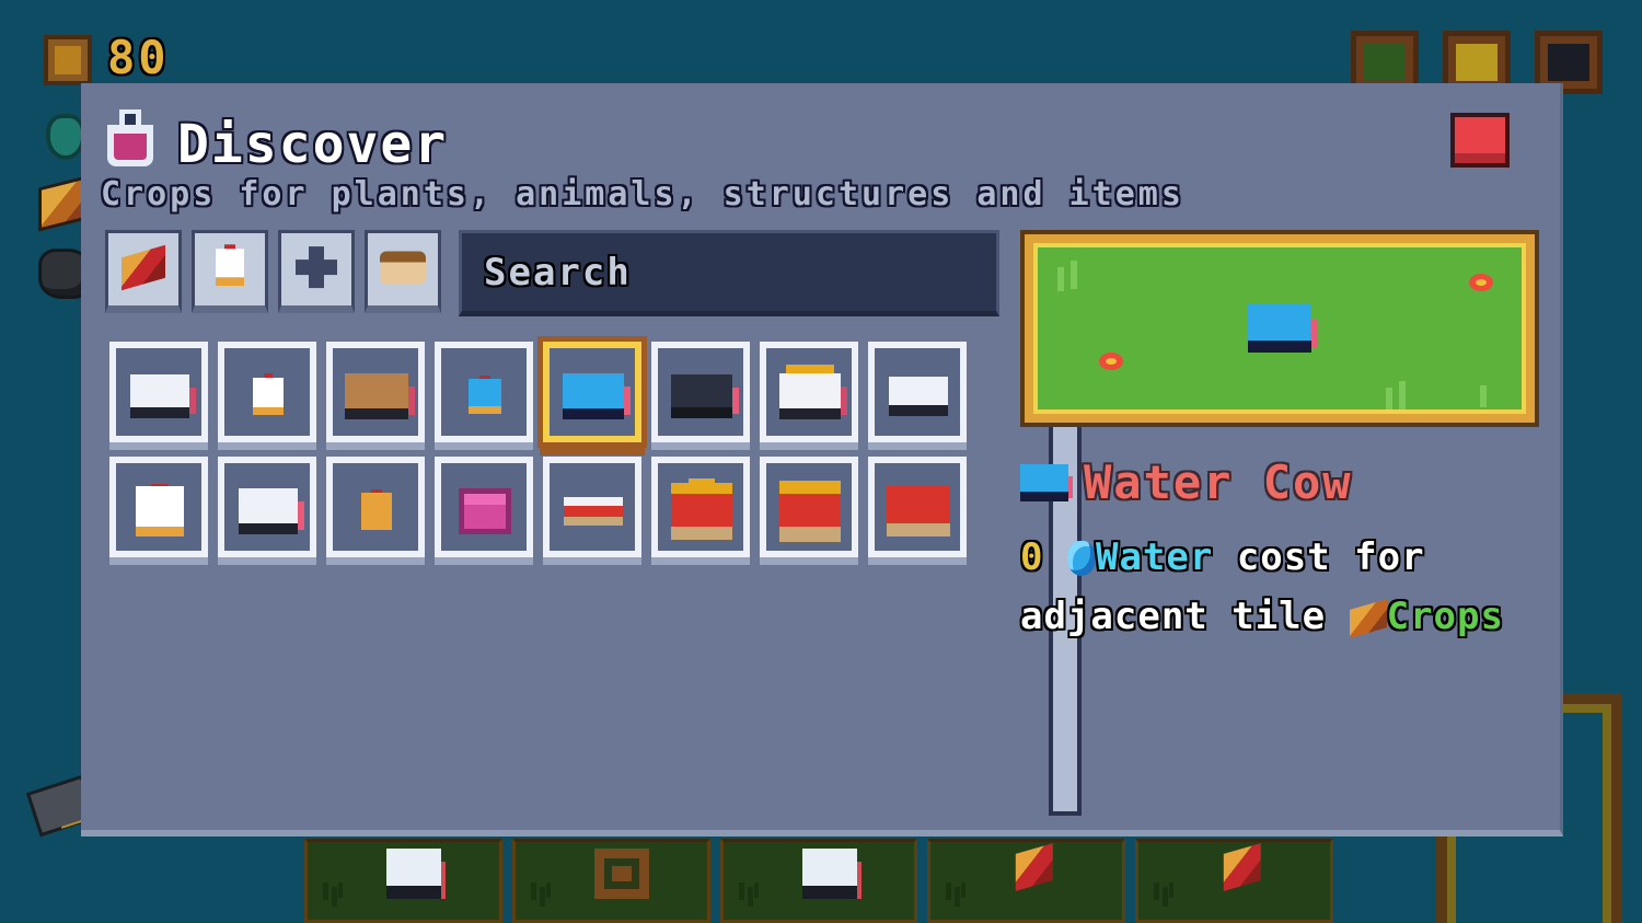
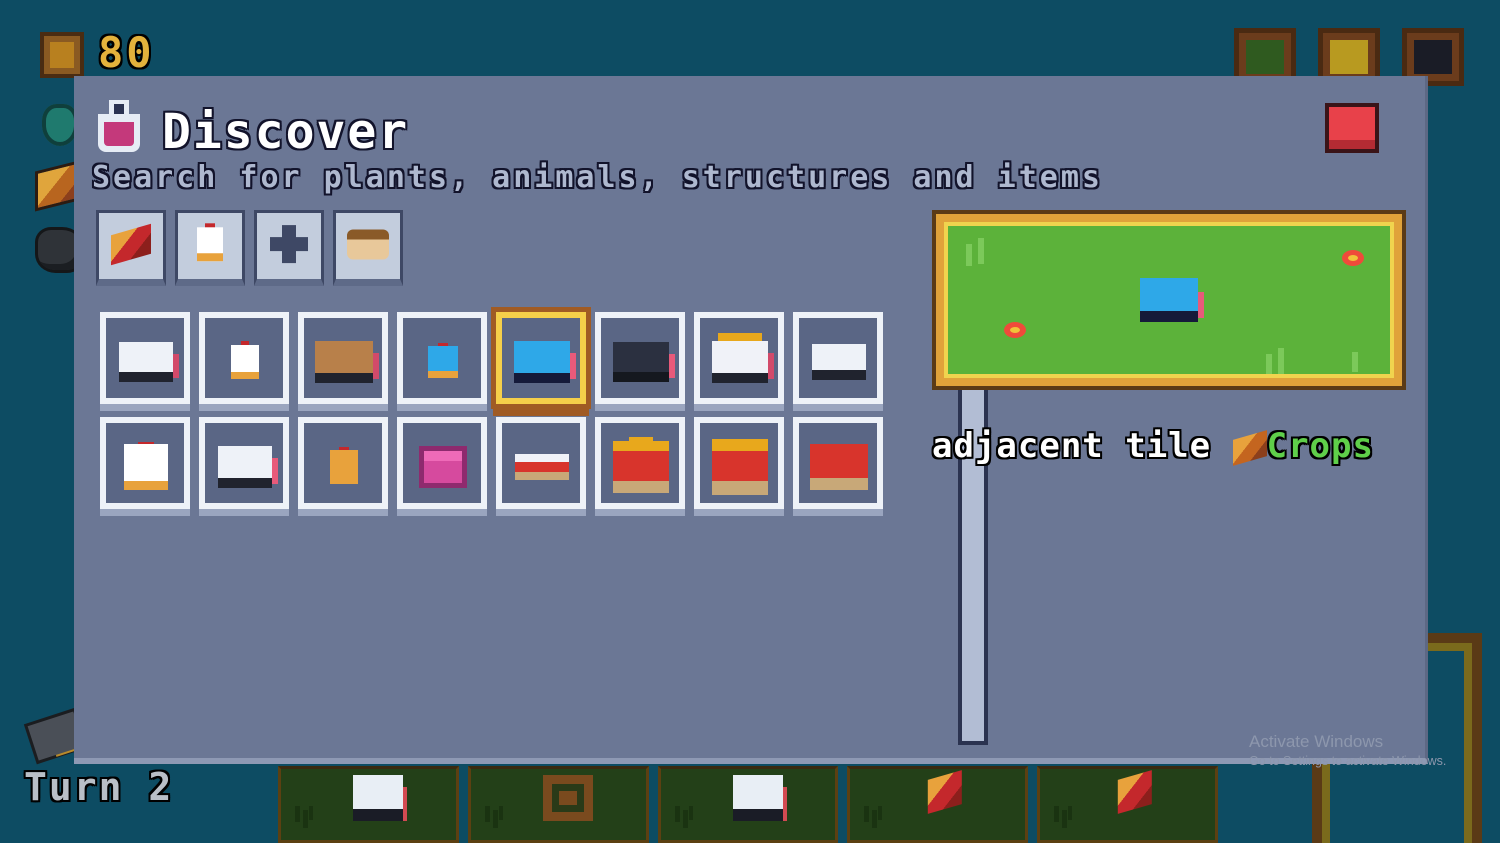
  80
+ Turn 2
  Discover
- Crops for plants, animals, structures and items
+ Search for plants, animals, structures and items
- Search
- Water Cow
- 0 Water cost for
  adjacent tile Crops
+ Activate Windows
+ Go to Settings to activate Windows.
